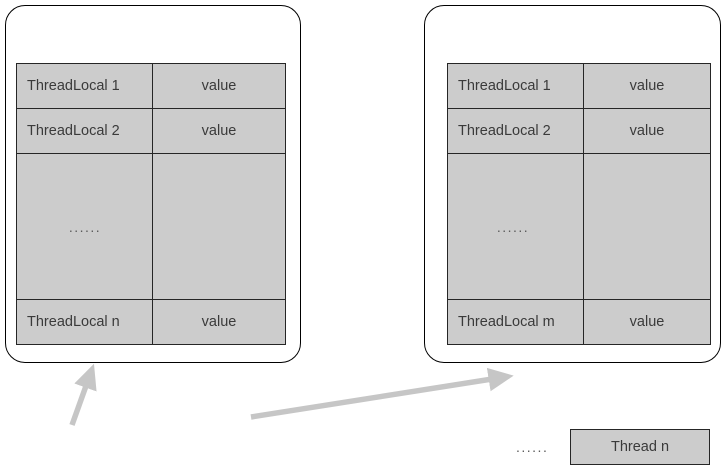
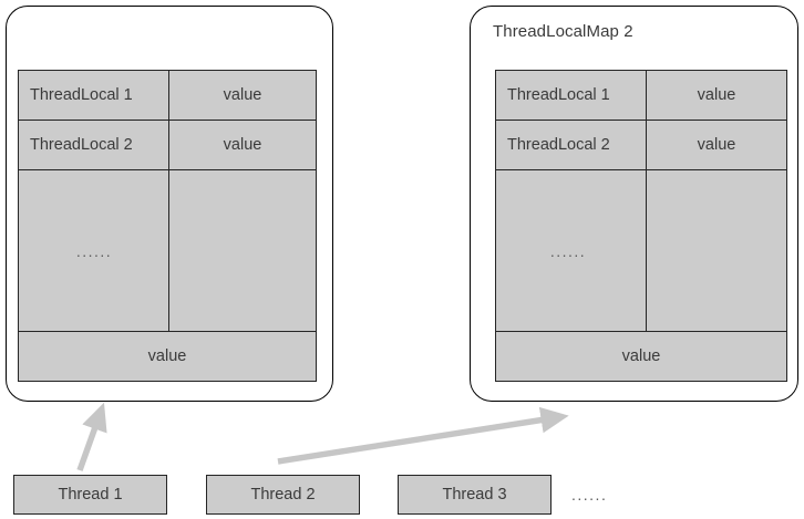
  ThreadLocal 1
  value
  ThreadLocal 2
  value
  ......
- ThreadLocal n
  value
+ ThreadLocalMap 2
  ThreadLocal 1
  value
  ThreadLocal 2
  value
  ......
- ThreadLocal m
  value
+ Thread 1
+ Thread 2
+ Thread 3
  ......
- Thread n
